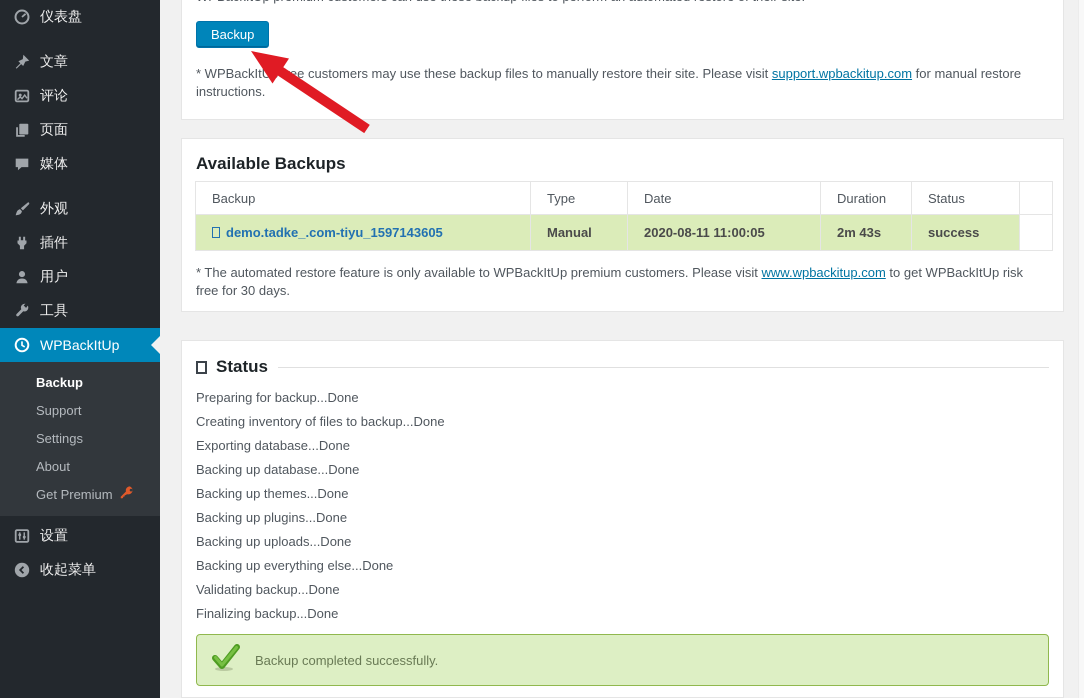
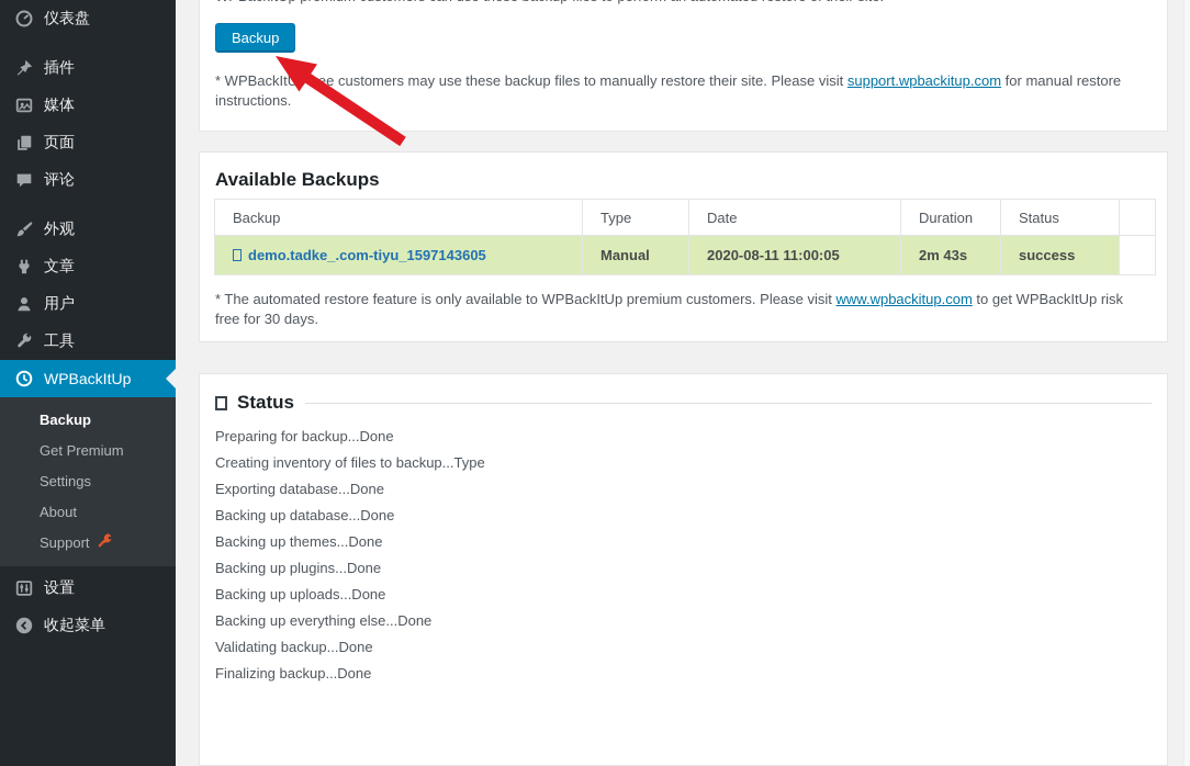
  仪表盘
- 文章
+ 插件
- 评论
+ 媒体
  页面
- 媒体
+ 评论
  外观
- 插件
+ 文章
  用户
  工具
  WPBackItUp
  Backup
- Support
+ Get Premium
  Settings
  About
- Get Premium
+ Support
  设置
  收起菜单
  Backup
  * WPBackItee customers may use these backup files to manually restore their site. Please visit support.wpbackitup.com for manual restore instructions.
  Available Backups
  Backup	Type	Date	Duration	Status
  demo.tadke_.com-tiyu_1597143605	Manual	2020-08-11 11:00:05	2m 43s	success
  * The automated restore feature is only available to WPBackItUp premium customers. Please visit www.wpbackitup.com to get WPBackItUp risk free for 30 days.
  Status
  Preparing for backup...Done
- Creating inventory of files to backup...Done
+ Creating inventory of files to backup...Type
  Exporting database...Done
  Backing up database...Done
  Backing up themes...Done
  Backing up plugins...Done
  Backing up uploads...Done
  Backing up everything else...Done
  Validating backup...Done
  Finalizing backup...Done
- Backup completed successfully.
